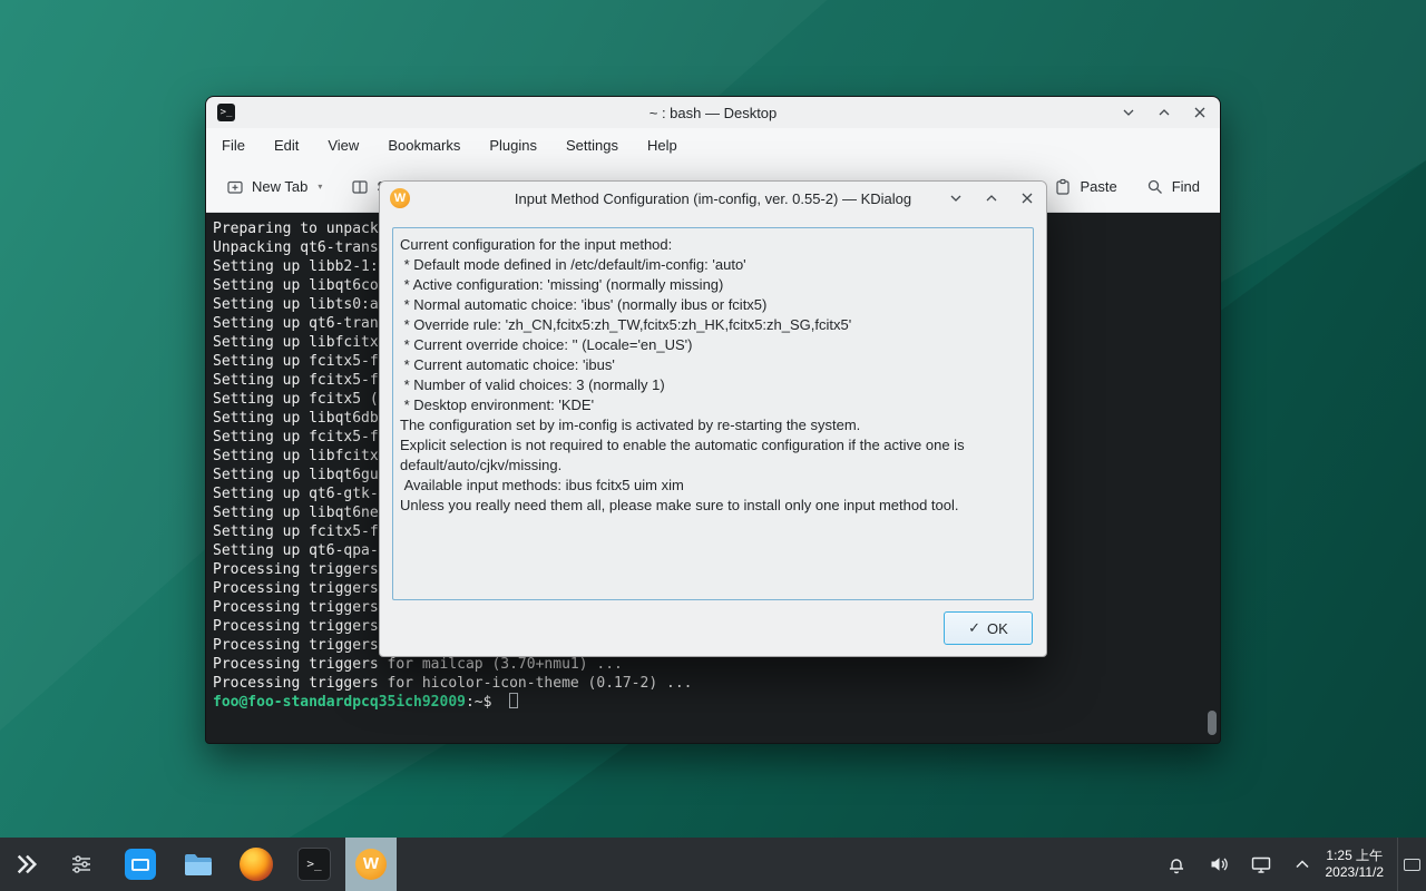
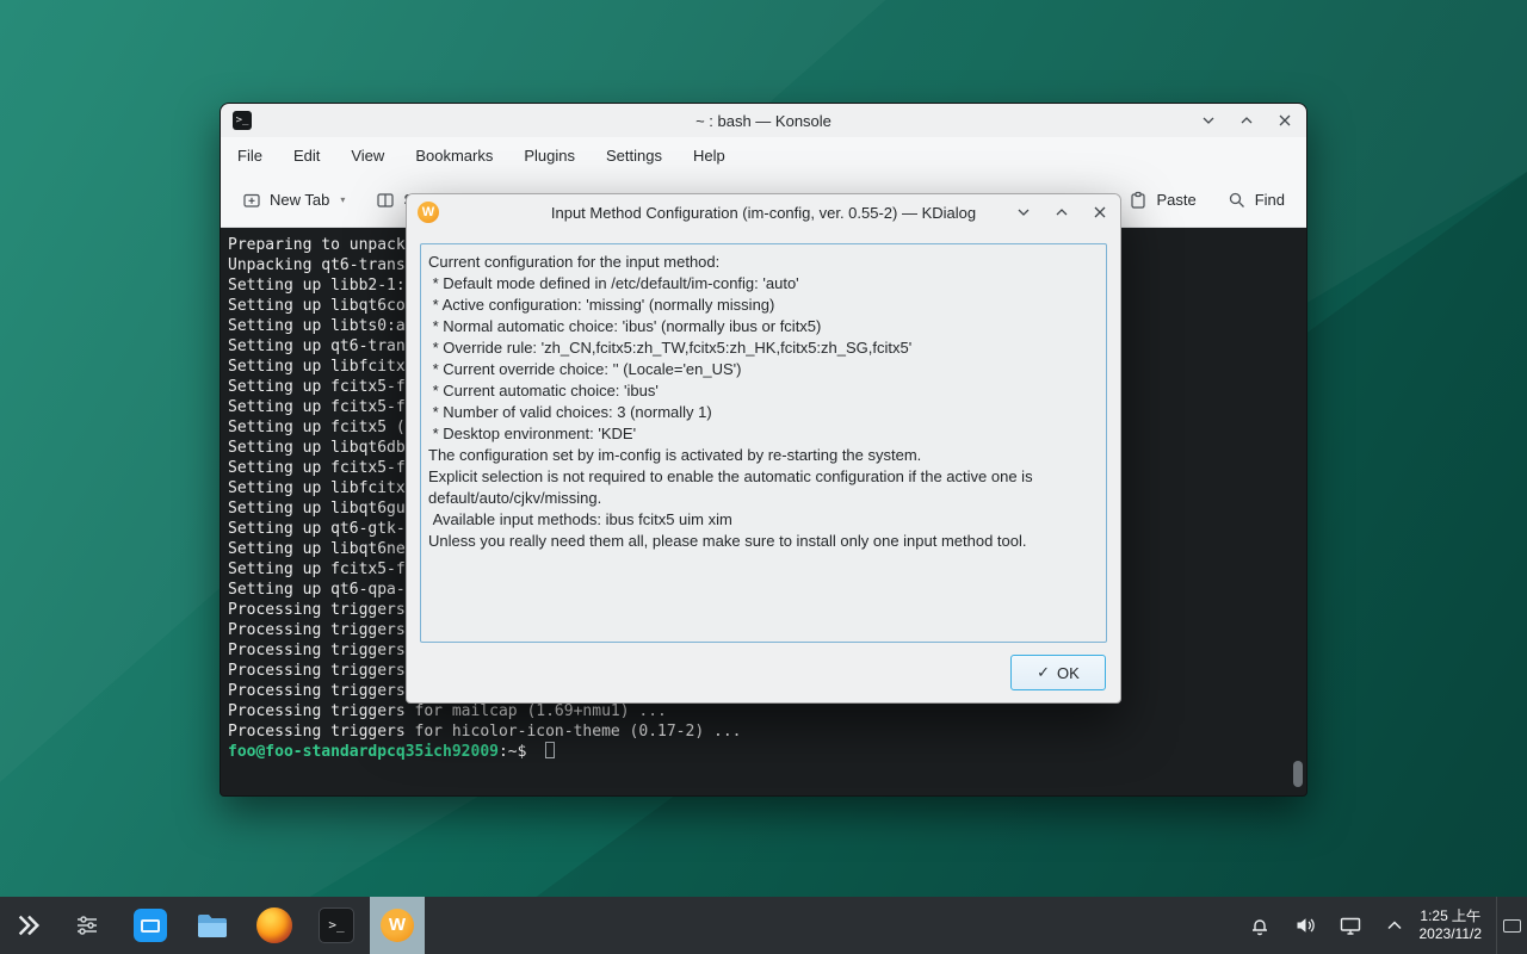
  >_
- ~ : bash — Desktop
+ ~ : bash — Konsole
  File
  Edit
  View
  Bookmarks
  Plugins
  Settings
  Help
  New Tab
  ▾
  Paste
  Find
  Preparing to unpack
  Unpacking qt6-trans
  Setting up libb2-1:
  Setting up libqt6co
  Setting up libts0:a
  Setting up qt6-tran
  Setting up libfcitx
  Setting up fcitx5-f
  Setting up fcitx5-f
  Setting up fcitx5 (
  Setting up libqt6db
  Setting up fcitx5-f
  Setting up libfcitx
  Setting up libqt6gu
  Setting up qt6-gtk-
  Setting up libqt6ne
  Setting up fcitx5-f
  Setting up qt6-qpa-
  Processing triggers
  Processing triggers
  Processing triggers
  Processing triggers
  Processing triggers
- Processing triggers for mailcap (3.70+nmu1) ...
+ Processing triggers for mailcap (1.69+nmu1) ...
  Processing triggers for hicolor-icon-theme (0.17-2) ...
  foo@foo-standardpcq35ich92009:~$
  W
  Input Method Configuration (im-config, ver. 0.55-2) — KDialog
  Current configuration for the input method:
  * Default mode defined in /etc/default/im-config: 'auto'
  * Active configuration: 'missing' (normally missing)
  * Normal automatic choice: 'ibus' (normally ibus or fcitx5)
  * Override rule: 'zh_CN,fcitx5:zh_TW,fcitx5:zh_HK,fcitx5:zh_SG,fcitx5'
  * Current override choice: '' (Locale='en_US')
  * Current automatic choice: 'ibus'
  * Number of valid choices: 3 (normally 1)
  * Desktop environment: 'KDE'
  The configuration set by im-config is activated by re-starting the system.
  Explicit selection is not required to enable the automatic configuration if the active one is default/auto/cjkv/missing.
  Available input methods: ibus fcitx5 uim xim
  Unless you really need them all, please make sure to install only one input method tool.
  ✓
  OK
  >_
  W
  1:25 上午
  2023/11/2
